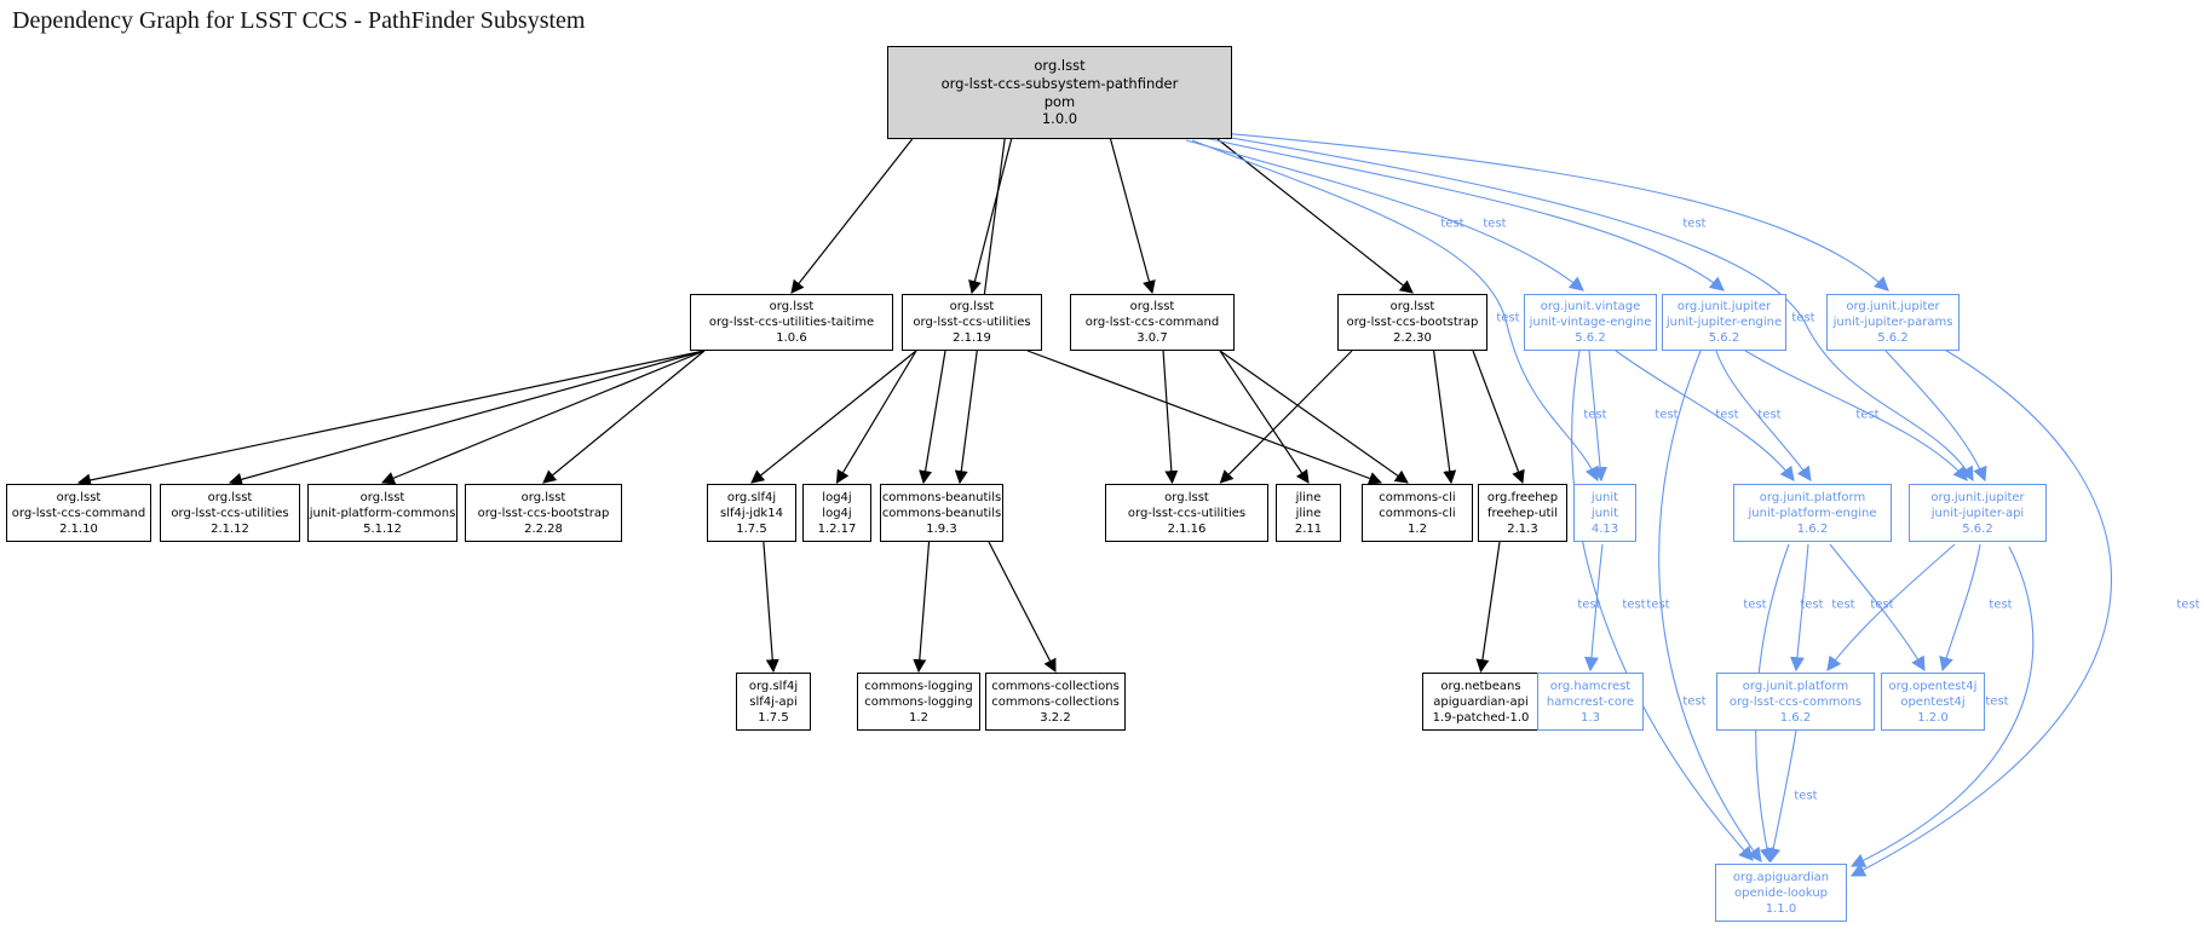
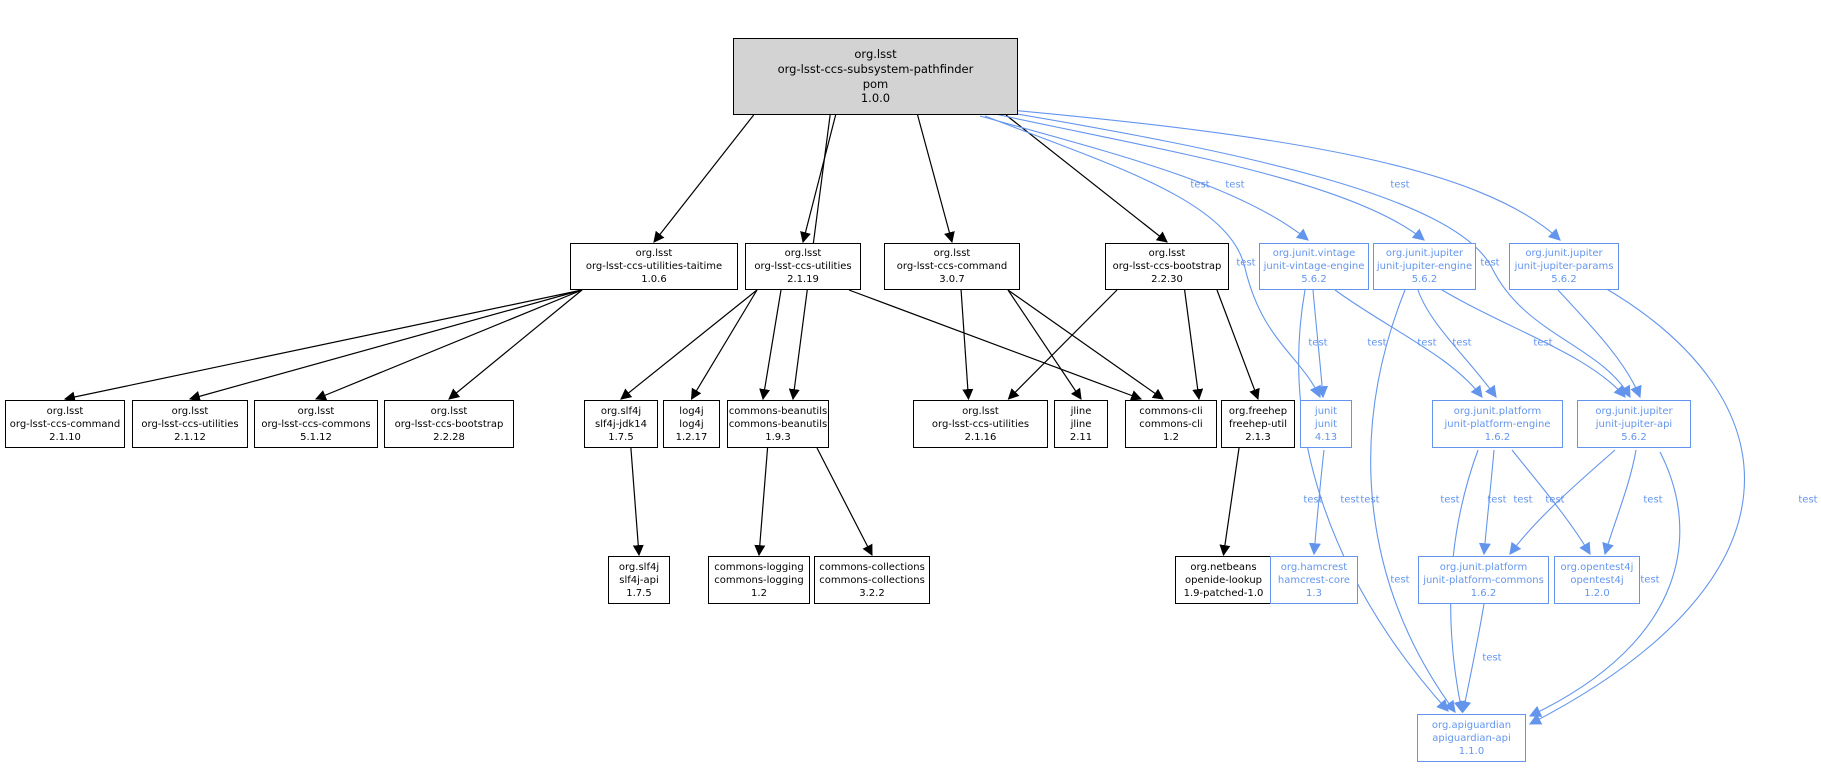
- Dependency Graph for LSST CCS - PathFinder Subsystem
  org.lsst
  org-lsst-ccs-subsystem-pathfinder
  pom
  1.0.0
  org.lsst
  org-lsst-ccs-utilities-taitime
  1.0.6
  org.lsst
  org-lsst-ccs-utilities
  2.1.19
  org.lsst
  org-lsst-ccs-command
  3.0.7
  org.lsst
  org-lsst-ccs-bootstrap
  2.2.30
  org.junit.vintage
  junit-vintage-engine
  5.6.2
  org.junit.jupiter
  junit-jupiter-engine
  5.6.2
  org.junit.jupiter
  junit-jupiter-params
  5.6.2
  org.lsst
  org-lsst-ccs-command
  2.1.10
  org.lsst
  org-lsst-ccs-utilities
  2.1.12
  org.lsst
- junit-platform-commons
+ org-lsst-ccs-commons
  5.1.12
  org.lsst
  org-lsst-ccs-bootstrap
  2.2.28
  org.slf4j
  slf4j-jdk14
  1.7.5
  log4j
  log4j
  1.2.17
  commons-beanutils
  commons-beanutils
  1.9.3
  org.lsst
  org-lsst-ccs-utilities
  2.1.16
  jline
  jline
  2.11
  commons-cli
  commons-cli
  1.2
  org.freehep
  freehep-util
  2.1.3
  junit
  junit
  4.13
  org.junit.platform
  junit-platform-engine
  1.6.2
  org.junit.jupiter
  junit-jupiter-api
  5.6.2
  org.slf4j
  slf4j-api
  1.7.5
  commons-logging
  commons-logging
  1.2
  commons-collections
  commons-collections
  3.2.2
  org.netbeans
- apiguardian-api
+ openide-lookup
  1.9-patched-1.0
  org.hamcrest
  hamcrest-core
  1.3
  org.junit.platform
- org-lsst-ccs-commons
+ junit-platform-commons
  1.6.2
  org.opentest4j
  opentest4j
  1.2.0
  org.apiguardian
- openide-lookup
+ apiguardian-api
  1.1.0
  test
  test
  test
  test
  test
  test
  test
  test
  test
  test
  test
  test
  test
  test
  test
  test
  test
  test
  test
  test
  test
  test
